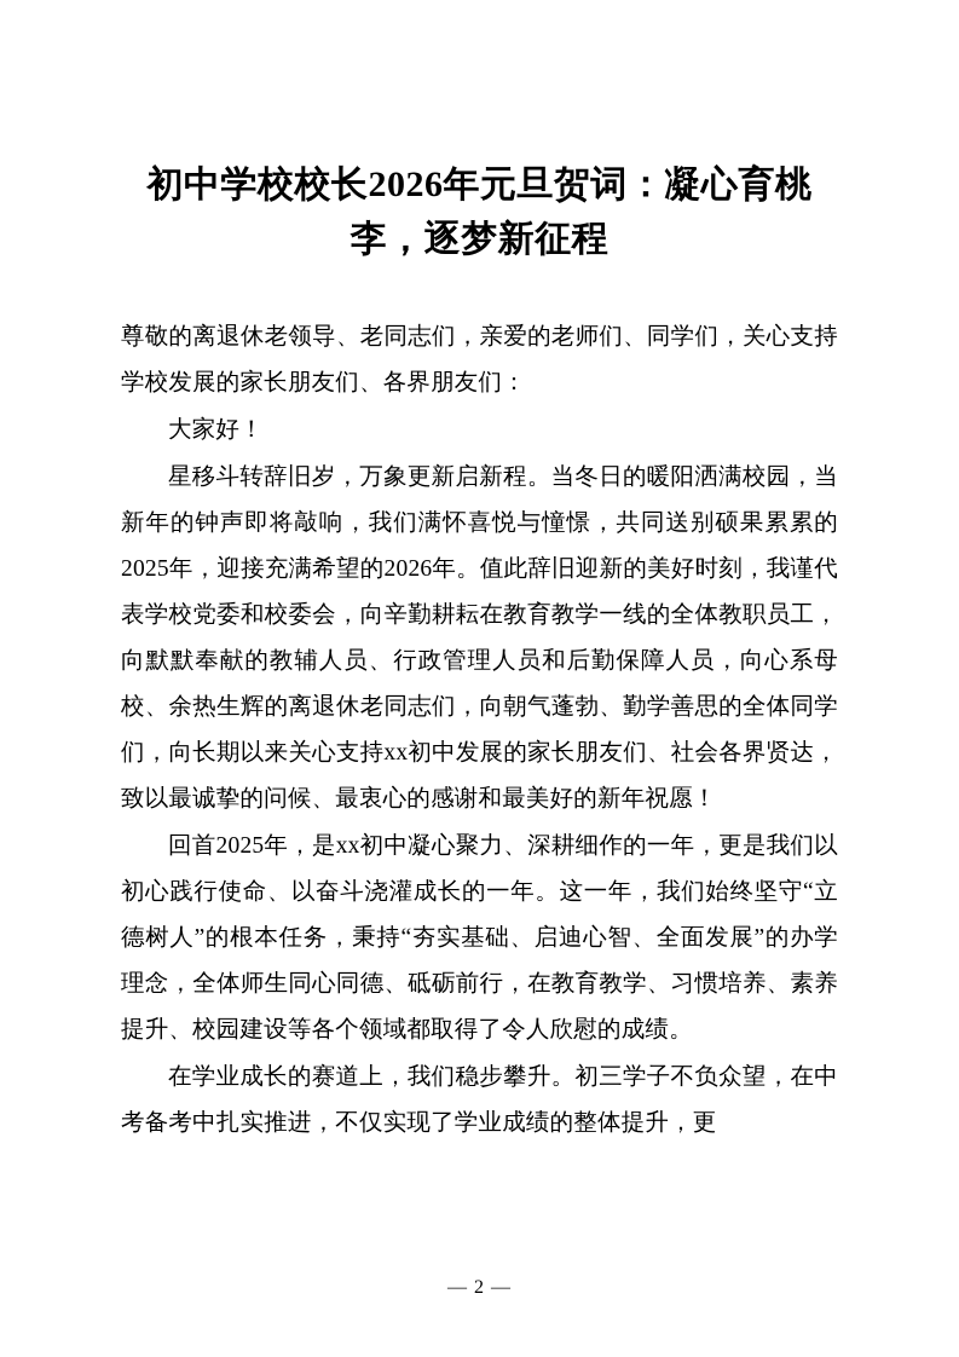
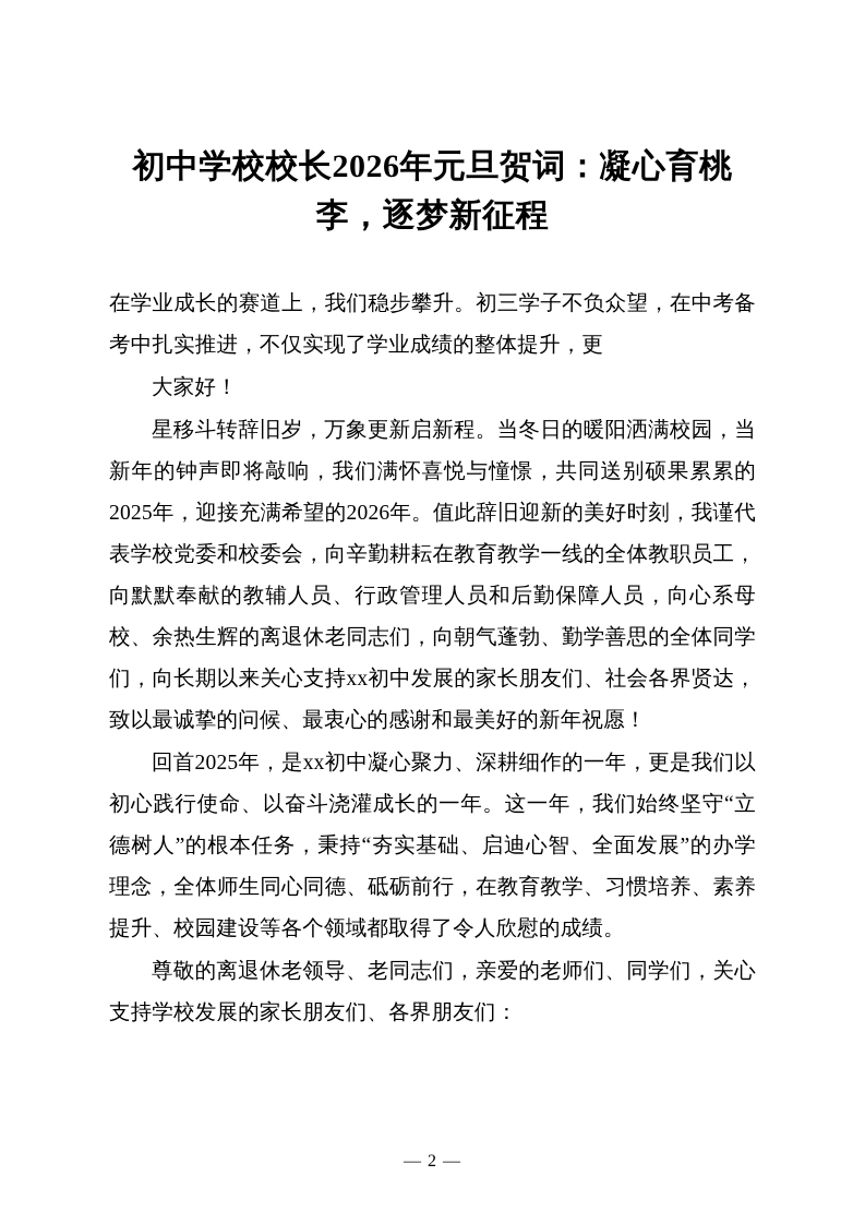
  初中学校校长2026年元旦贺词：凝心育桃李，逐梦新征程
- 尊敬的离退休老领导、老同志们，亲爱的老师们、同学们，关心支持学校发展的家长朋友们、各界朋友们：
+ 在学业成长的赛道上，我们稳步攀升。初三学子不负众望，在中考备考中扎实推进，不仅实现了学业成绩的整体提升，更
  大家好！
  星移斗转辞旧岁，万象更新启新程。当冬日的暖阳洒满校园，当新年的钟声即将敲响，我们满怀喜悦与憧憬，共同送别硕果累累的2025年，迎接充满希望的2026年。值此辞旧迎新的美好时刻，我谨代表学校党委和校委会，向辛勤耕耘在教育教学一线的全体教职员工，向默默奉献的教辅人员、行政管理人员和后勤保障人员，向心系母校、余热生辉的离退休老同志们，向朝气蓬勃、勤学善思的全体同学们，向长期以来关心支持xx初中发展的家长朋友们、社会各界贤达，致以最诚挚的问候、最衷心的感谢和最美好的新年祝愿！
  回首2025年，是xx初中凝心聚力、深耕细作的一年，更是我们以初心践行使命、以奋斗浇灌成长的一年。这一年，我们始终坚守“立德树人”的根本任务，秉持“夯实基础、启迪心智、全面发展”的办学理念，全体师生同心同德、砥砺前行，在教育教学、习惯培养、素养提升、校园建设等各个领域都取得了令人欣慰的成绩。
- 在学业成长的赛道上，我们稳步攀升。初三学子不负众望，在中考备考中扎实推进，不仅实现了学业成绩的整体提升，更
+ 尊敬的离退休老领导、老同志们，亲爱的老师们、同学们，关心支持学校发展的家长朋友们、各界朋友们：
  — 2 —
